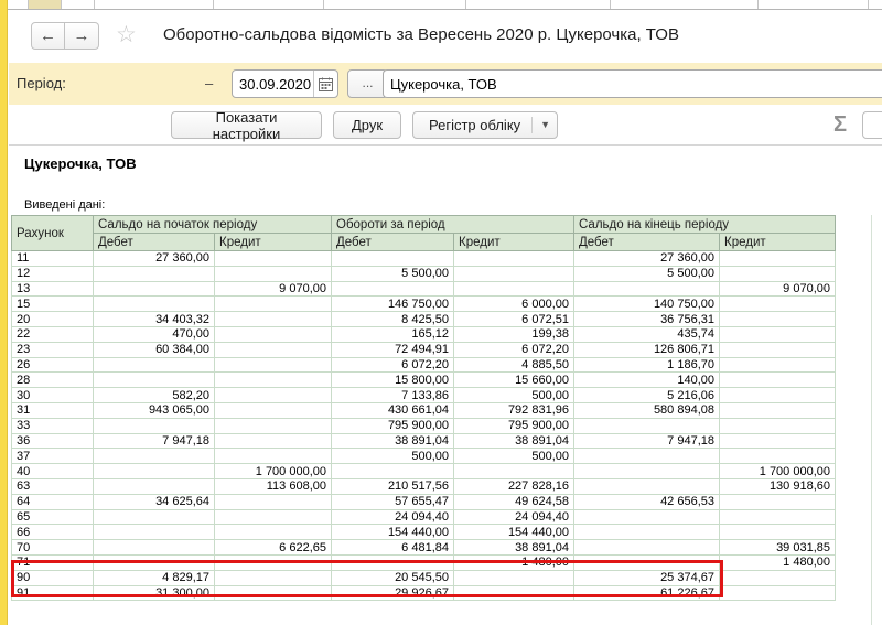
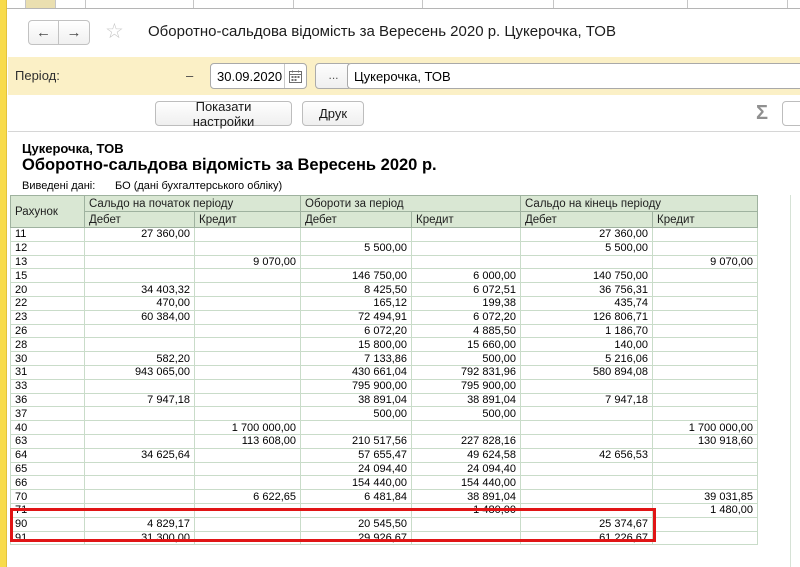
  ←
  →
  ☆
  Оборотно-сальдова відомість за Вересень 2020 р. Цукерочка, ТОВ
  Період:
  –
  30.09.2020
  ...
  Цукерочка, ТОВ
  Показати настройки
  Друк
- Регістр обліку
- ▼
  Σ
  Цукерочка, ТОВ
+ Оборотно-сальдова відомість за Вересень 2020 р.
  Виведені дані:
+ БО (дані бухгалтерського обліку)
  Рахунок	Сальдо на початок періоду	Обороти за період	Сальдо на кінець періоду
  Дебет	Кредит	Дебет	Кредит	Дебет	Кредит
  11	27 360,00				27 360,00
  12			5 500,00		5 500,00
  13		9 070,00				9 070,00
  15			146 750,00	6 000,00	140 750,00
  20	34 403,32		8 425,50	6 072,51	36 756,31
  22	470,00		165,12	199,38	435,74
  23	60 384,00		72 494,91	6 072,20	126 806,71
  26			6 072,20	4 885,50	1 186,70
  28			15 800,00	15 660,00	140,00
  30	582,20		7 133,86	500,00	5 216,06
  31	943 065,00		430 661,04	792 831,96	580 894,08
  33			795 900,00	795 900,00
  36	7 947,18		38 891,04	38 891,04	7 947,18
  37			500,00	500,00
  40		1 700 000,00				1 700 000,00
  63		113 608,00	210 517,56	227 828,16		130 918,60
  64	34 625,64		57 655,47	49 624,58	42 656,53
  65			24 094,40	24 094,40
  66			154 440,00	154 440,00
  70		6 622,65	6 481,84	38 891,04		39 031,85
  71				1 480,00		1 480,00
  90	4 829,17		20 545,50		25 374,67
  91	31 300,00		29 926,67		61 226,67
